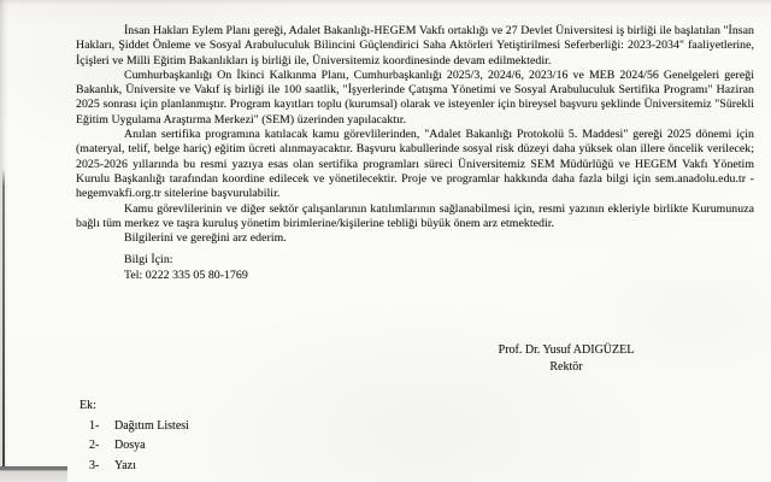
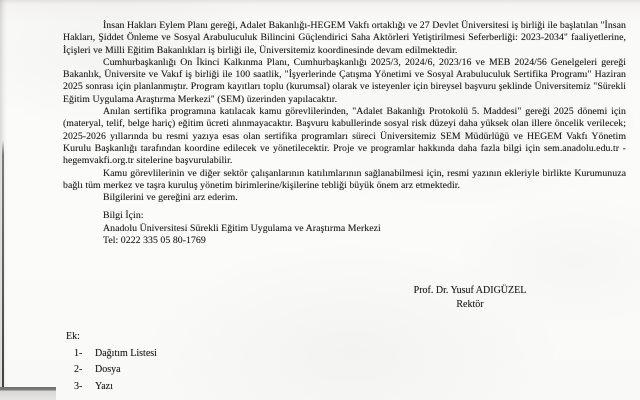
  İnsan Hakları Eylem Planı gereği, Adalet Bakanlığı-HEGEM Vakfı ortaklığı ve 27 Devlet Üniversitesi iş birliği ile başlatılan "İnsan Hakları, Şiddet Önleme ve Sosyal Arabuluculuk Bilincini Güçlendirici Saha Aktörleri Yetiştirilmesi Seferberliği: 2023-2034" faaliyetlerine, İçişleri ve Milli Eğitim Bakanlıkları iş birliği ile, Üniversitemiz koordinesinde devam edilmektedir.
  Cumhurbaşkanlığı On İkinci Kalkınma Planı, Cumhurbaşkanlığı 2025/3, 2024/6, 2023/16 ve MEB 2024/56 Genelgeleri gereği Bakanlık, Üniversite ve Vakıf iş birliği ile 100 saatlik, "İşyerlerinde Çatışma Yönetimi ve Sosyal Arabuluculuk Sertifika Programı" Haziran 2025 sonrası için planlanmıştır. Program kayıtları toplu (kurumsal) olarak ve isteyenler için bireysel başvuru şeklinde Üniversitemiz "Sürekli Eğitim Uygulama Araştırma Merkezi" (SEM) üzerinden yapılacaktır.
  Anılan sertifika programına katılacak kamu görevlilerinden, "Adalet Bakanlığı Protokolü 5. Maddesi" gereği 2025 dönemi için (materyal, telif, belge hariç) eğitim ücreti alınmayacaktır. Başvuru kabullerinde sosyal risk düzeyi daha yüksek olan illere öncelik verilecek; 2025-2026 yıllarında bu resmi yazıya esas olan sertifika programları süreci Üniversitemiz SEM Müdürlüğü ve HEGEM Vakfı Yönetim Kurulu Başkanlığı tarafından koordine edilecek ve yönetilecektir. Proje ve programlar hakkında daha fazla bilgi için sem.anadolu.edu.tr - hegemvakfi.org.tr sitelerine başvurulabilir.
  Kamu görevlilerinin ve diğer sektör çalışanlarının katılımlarının sağlanabilmesi için, resmi yazının ekleriyle birlikte Kurumunuza bağlı tüm merkez ve taşra kuruluş yönetim birimlerine/kişilerine tebliği büyük önem arz etmektedir.
  Bilgilerini ve gereğini arz ederim.
  Bilgi İçin:
+ Anadolu Üniversitesi Sürekli Eğitim Uygulama ve Araştırma Merkezi
  Tel: 0222 335 05 80-1769
  Prof. Dr. Yusuf ADIGÜZEL
  Rektör
  Ek:
  1-
  Dağıtım Listesi
  2-
  Dosya
  3-
  Yazı
